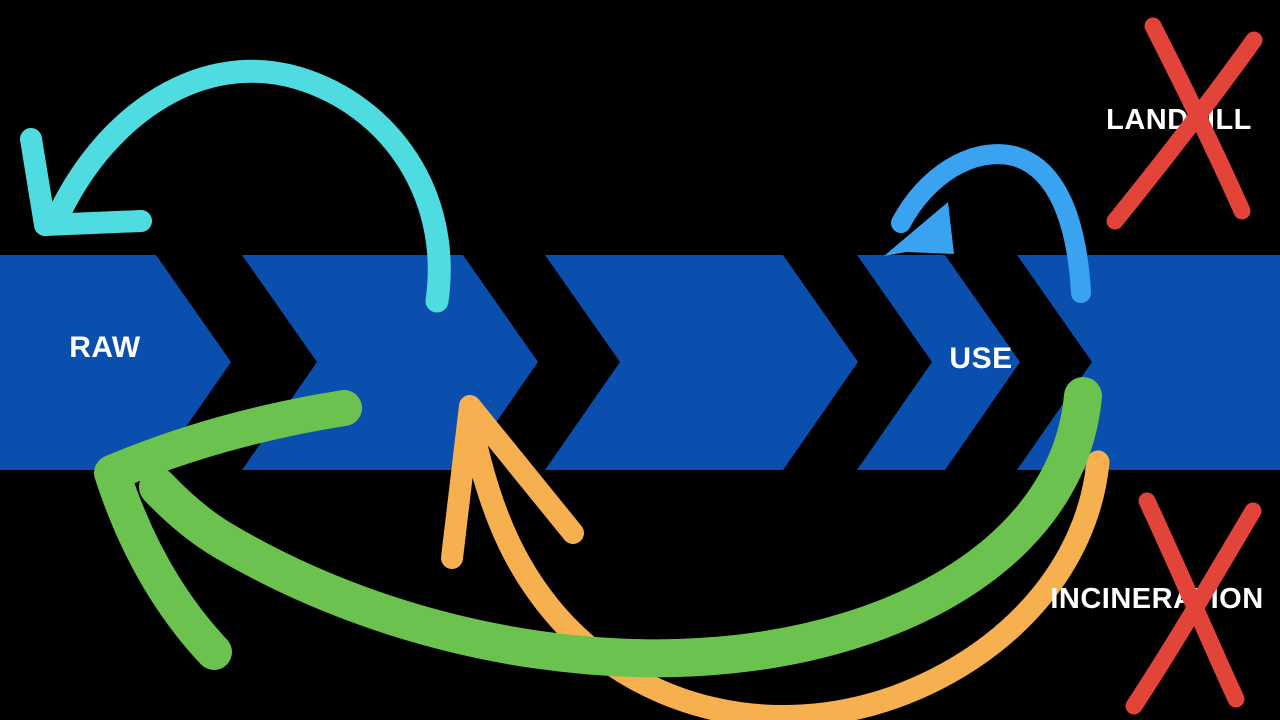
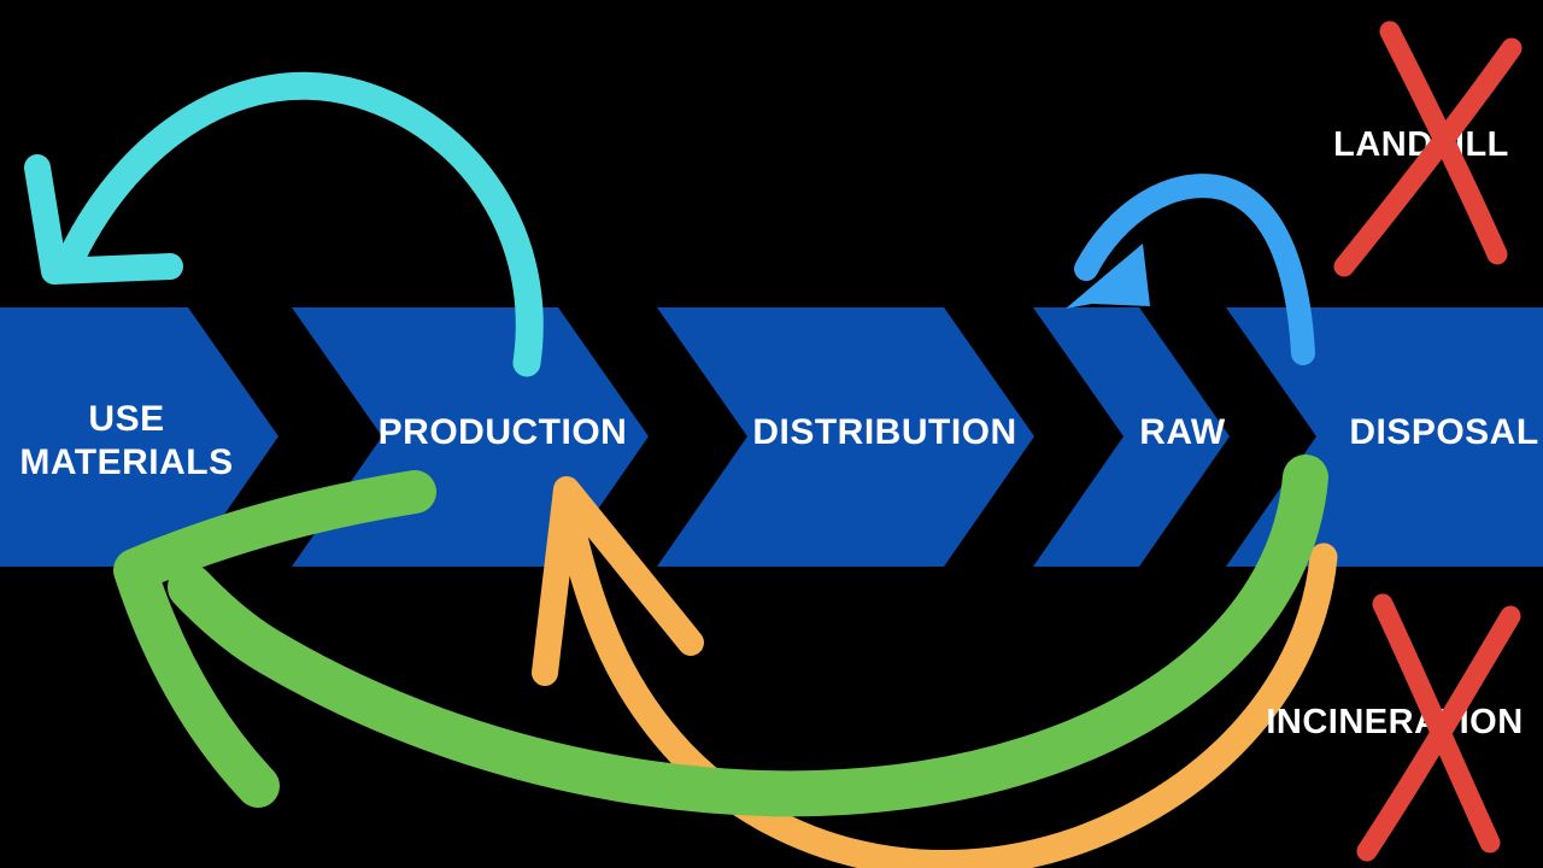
- RAW
+ USE
+ MATERIALS
+ PRODUCTION
+ DISTRIBUTION
- USE
+ RAW
+ DISPOSAL
  LANDILL
  INCINERION
